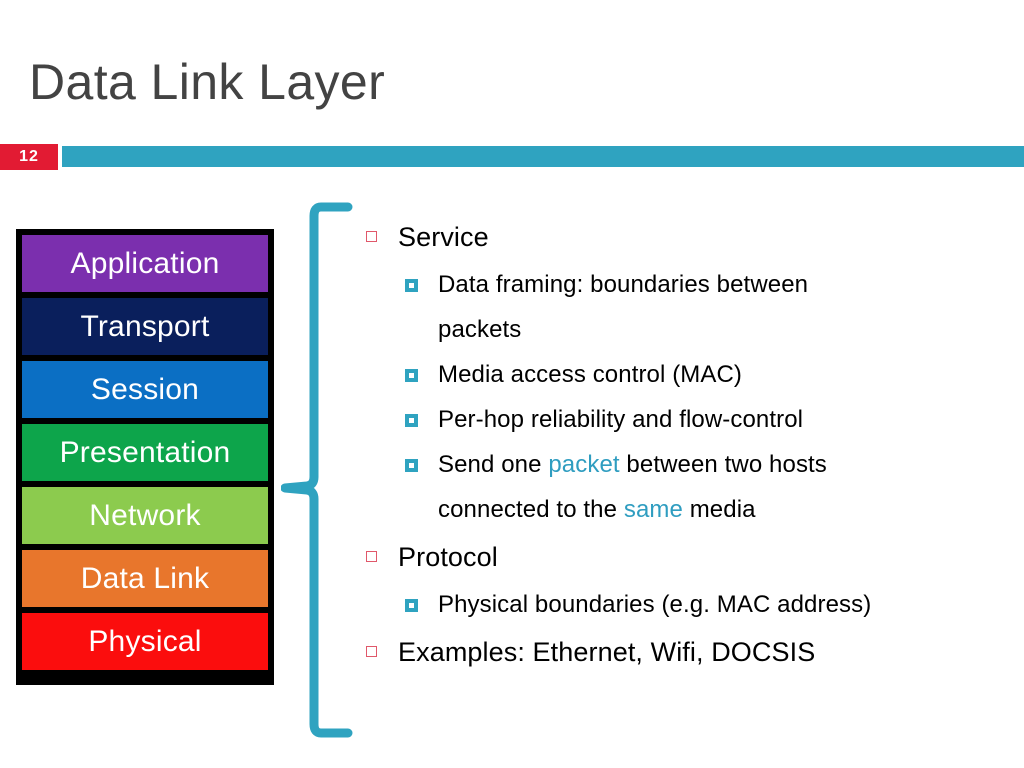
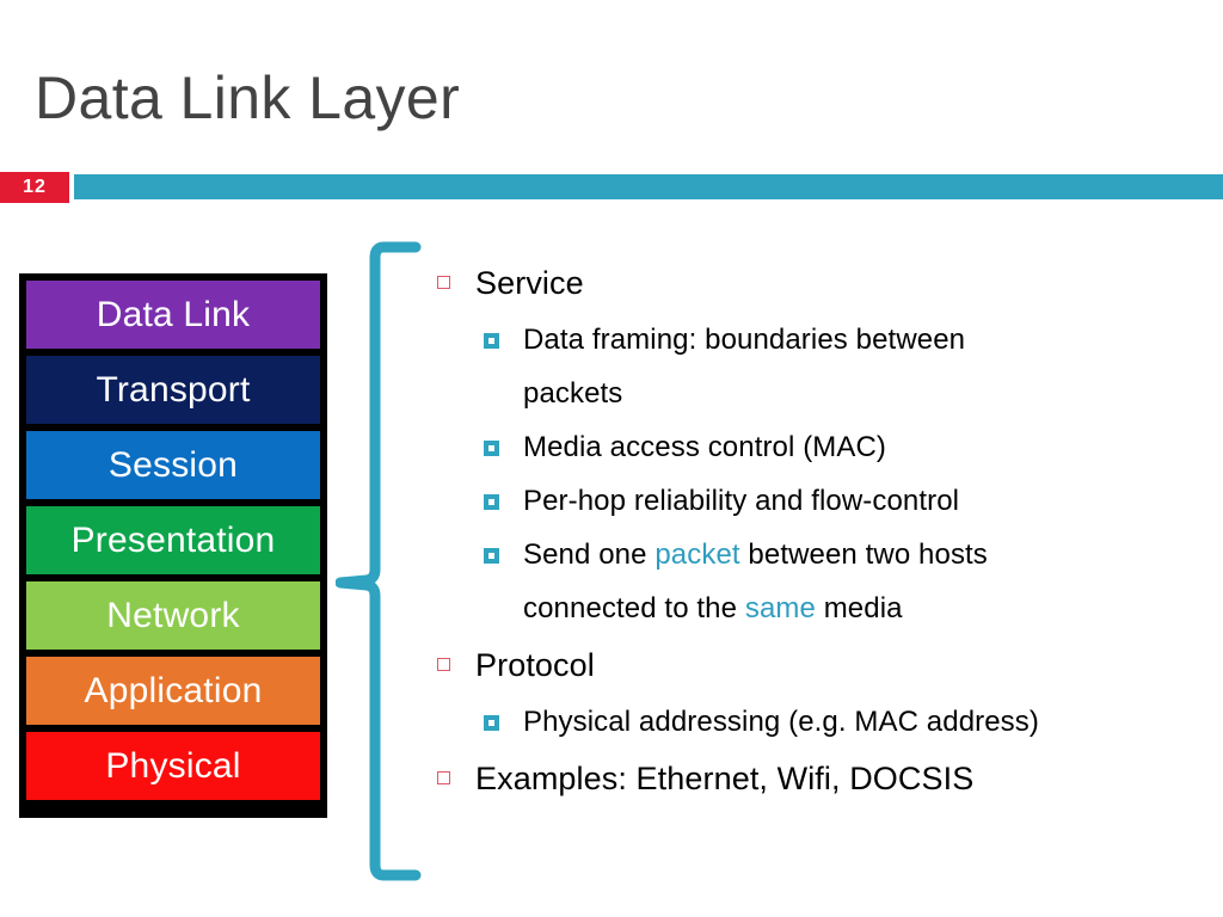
  Data Link Layer
  12
- Application
+ Data Link
  Transport
  Session
  Presentation
  Network
- Data Link
+ Application
  Physical
  Service
  Data framing: boundaries between
  packets
  Media access control (MAC)
  Per-hop reliability and flow-control
  Send one packet between two hosts
  connected to the same media
  Protocol
- Physical boundaries (e.g. MAC address)
+ Physical addressing (e.g. MAC address)
  Examples: Ethernet, Wifi, DOCSIS
